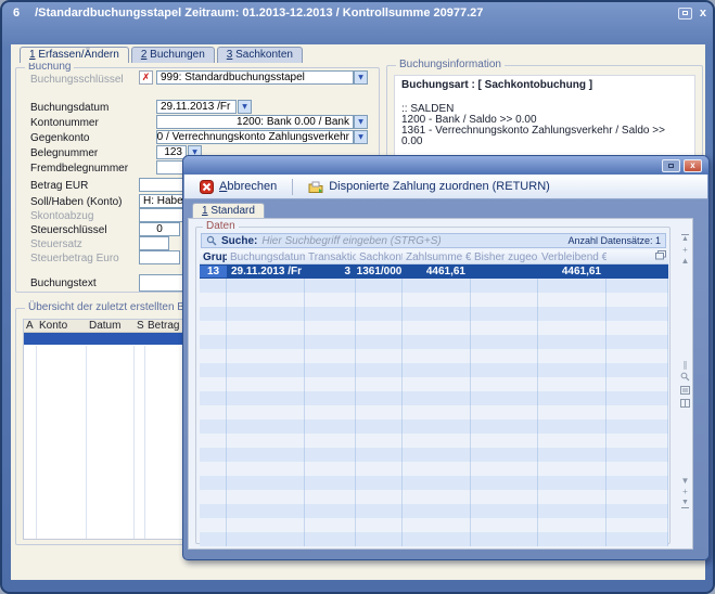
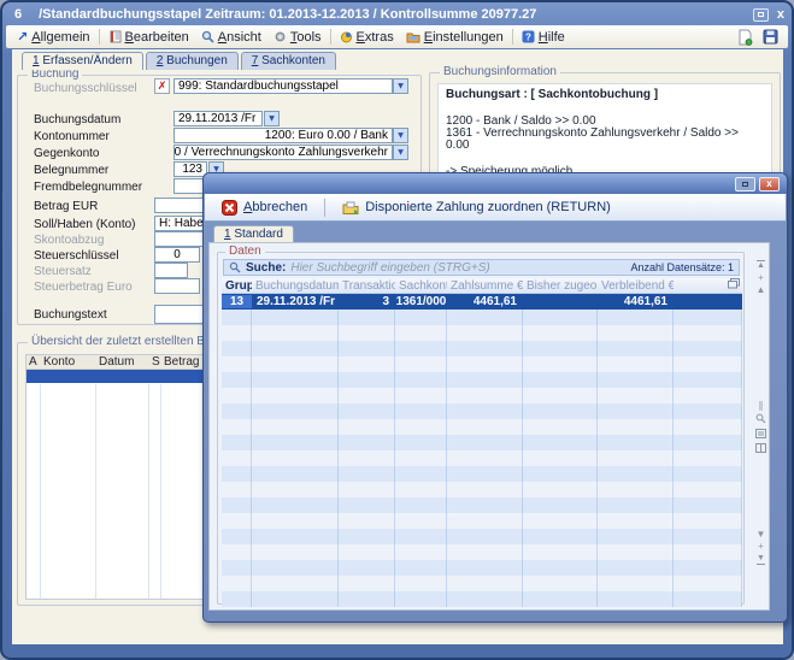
  6
  /Standardbuchungsstapel Zeitraum: 01.2013-12.2013 / Kontrollsumme 20977.27
  x
+ ↗
+ Allgemein
+ Bearbeiten
+ Ansicht
+ Tools
+ Extras
+ Einstellungen
+ ?
+ Hilfe
  1 Erfassen/Ändern
  2 Buchungen
- 3 Sachkonten
+ 7 Sachkonten
  Buchung
  Buchungsschlüssel
  ✗
  999: Standardbuchungsstapel
  Buchungsdatum
  29.11.2013 /Fr
  Kontonummer
- 1200: Bank 0.00 / Bank
+ 1200: Euro 0.00 / Bank
  Gegenkonto
  0 / Verrechnungskonto Zahlungsverkehr
  Belegnummer
  123
  Fremdbelegnummer
  Betrag EUR
  Soll/Haben (Konto)
  H: Habe
  Skontoabzug
  Steuerschlüssel
  0
  Steuersatz
  Steuerbetrag Euro
  Buchungstext
  Buchungsinformation
  Buchungsart : [ Sachkontobuchung ]
- :: SALDEN
  1200 - Bank / Saldo >> 0.00
  1361 - Verrechnungskonto Zahlungsverkehr / Saldo >> 0.00
  Übersicht der zuletzt erstellten B
  A
  Konto
  Datum
  S
  Betrag
  x
  Abbrechen
  Disponierte Zahlung zuordnen (RETURN)
  1 Standard
  Daten
  Suche:
  Hier Suchbegriff eingeben (STRG+S)
  Anzahl Datensätze: 1
  Buchungsdatum
  Transaktio
  Sachkon
  Zahlsumme €
  Verbleibend €
  13
  29.11.2013 /Fr
  3
  1361/000
  4461,61
  4461,61
  +
  ▲
  ∥
  ▼
  +
